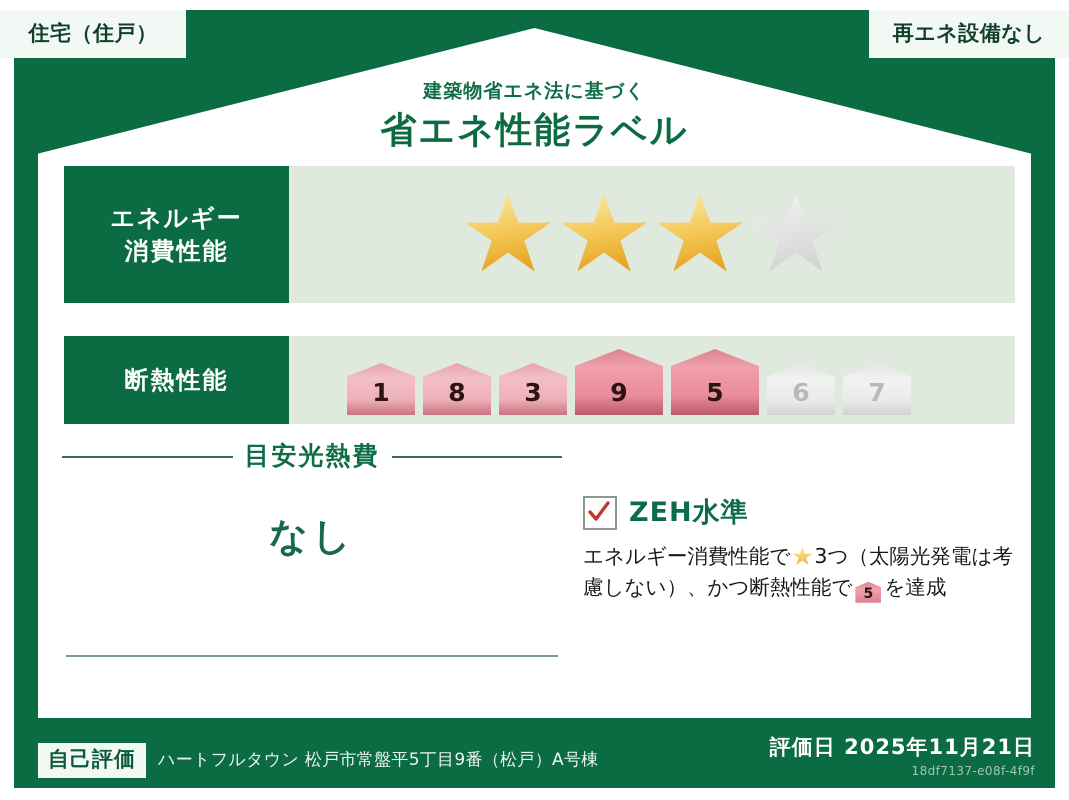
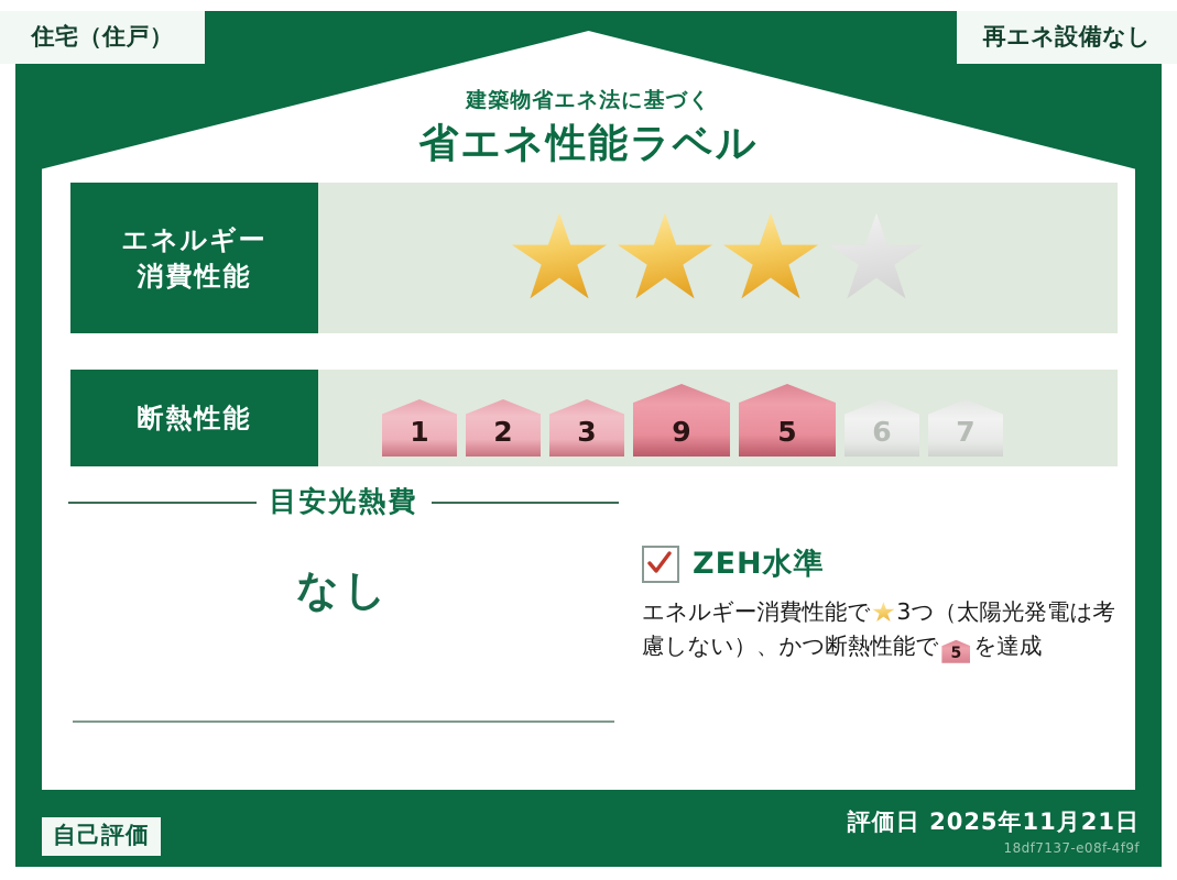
  住宅（住戸）
  再エネ設備なし
  建築物省エネ法に基づく
  省エネ性能ラベル
  エネルギー
  消費性能
  断熱性能
  1
- 8
+ 2
  3
  9
  5
  6
  7
  目安光熱費
  なし
  ZEH水準
  エネルギー消費性能で 3つ（太陽光発電は考慮しない）、かつ断熱性能で 5 を達成
  自己評価
- ハートフルタウン 松戸市常盤平5丁目9番（松戸）A号棟
  評価日 2025年11月21日
  18df7137-e08f-4f9f
